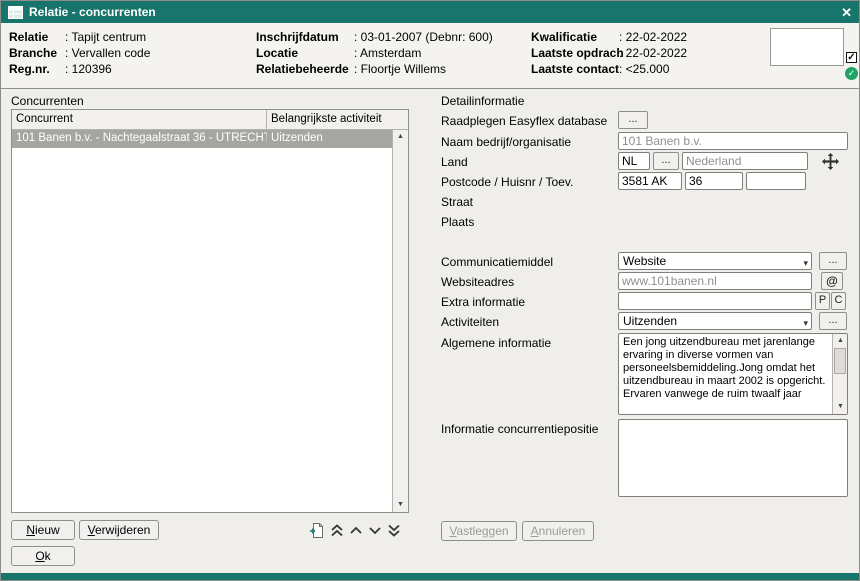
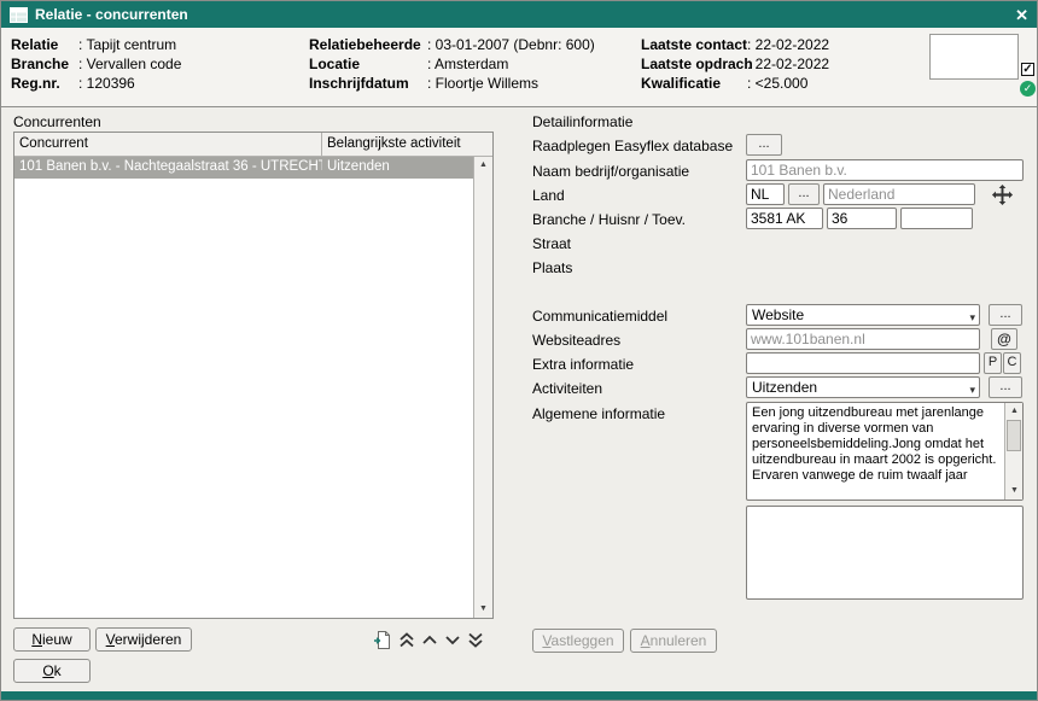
  Relatie - concurrenten
  ✕
  Relatie
  : Tapijt centrum
  Branche
  : Vervallen code
  Reg.nr.
  : 120396
- Inschrijfdatum
+ Relatiebeheerde
  : 03-01-2007 (Debnr: 600)
  Locatie
  : Amsterdam
- Relatiebeheerde
+ Inschrijfdatum
  : Floortje Willems
- Kwalificatie
+ Laatste contact
  : 22-02-2022
  Laatste opdrac
  : 22-02-2022
- Laatste contact
+ Kwalificatie
  : <25.000
  ✓
  ✓
  Concurrenten
  Concurrent
  Belangrijkste activiteit
  101 Banen b.v. - Nachtegaalstraat 36 - UTRECH
  Uitzenden
  Nieuw
  Verwijderen
  Ok
  Detailinformatie
  Raadplegen Easyflex database
  ...
  Naam bedrijf/organisatie
  101 Banen b.v.
  Land
  NL
  ...
  Nederland
- Postcode / Huisnr / Toev.
+ Branche / Huisnr / Toev.
  3581 AK
  36
  Straat
  Plaats
  Communicatiemiddel
  Website
  ▾
  ...
  Websiteadres
  www.101banen.nl
  @
  Extra informatie
  P
  C
  Activiteiten
  Uitzenden
  ▾
  ...
  Algemene informatie
  Een jong uitzendbureau met jarenlange ervaring in diverse vormen van personeelsbemiddeling.Jong omdat het uitzendbureau in maart 2002 is opgericht.
  Ervaren vanwege de ruim twaalf jaar
- Informatie concurrentiepositie
  Vastleggen
  Annuleren
